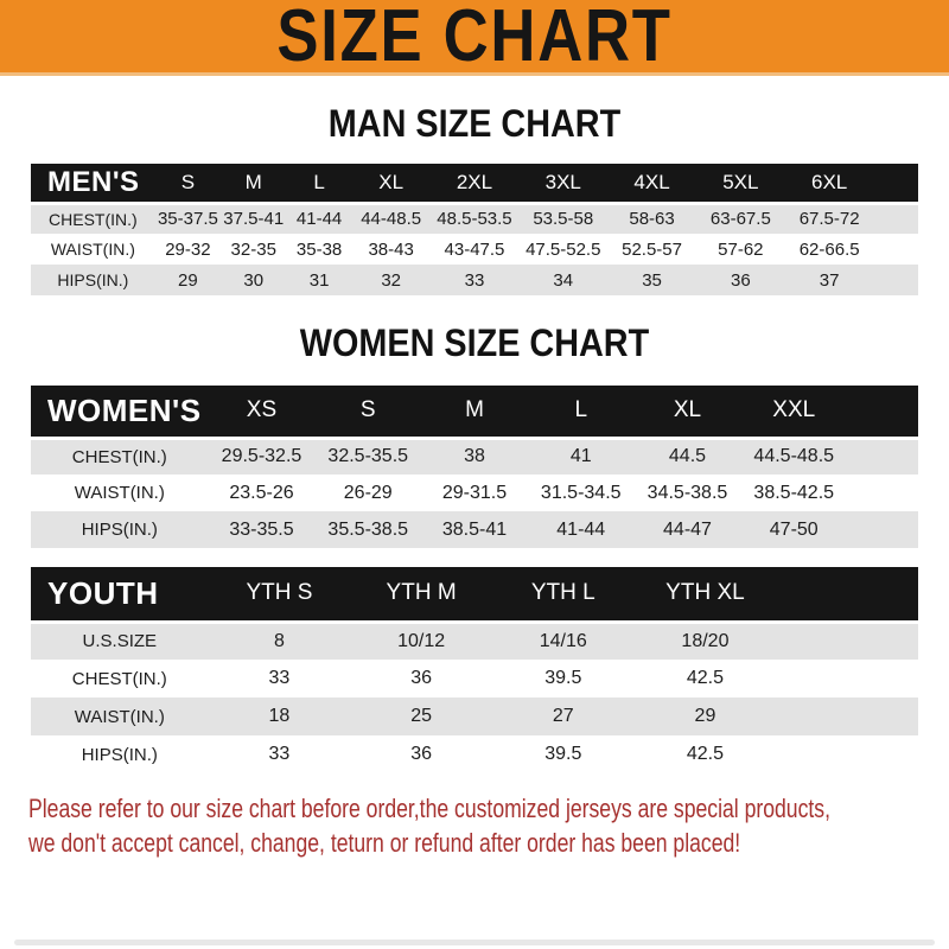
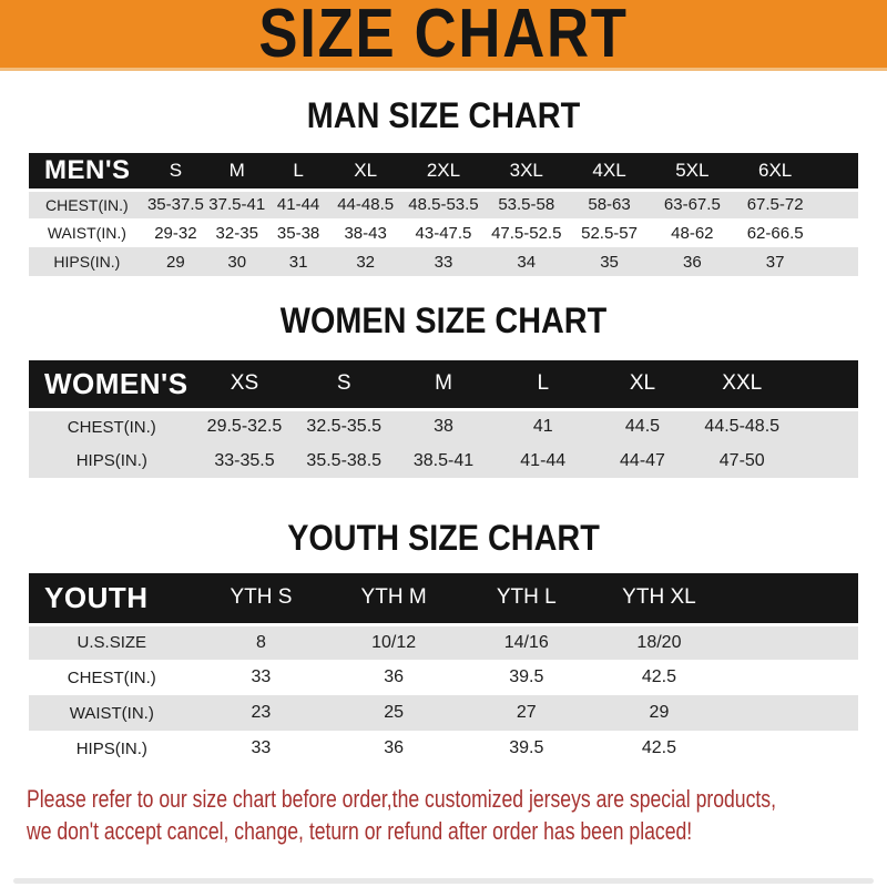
  SIZE CHART
  MAN SIZE CHART
  MEN'S	S	M	L	XL	2XL	3XL	4XL	5XL	6XL
  CHEST(IN.)	35-37.5	37.5-41	41-44	44-48.5	48.5-53.5	53.5-58	58-63	63-67.5	67.5-72
- WAIST(IN.)	29-32	32-35	35-38	38-43	43-47.5	47.5-52.5	52.5-57	57-62	62-66.5
+ WAIST(IN.)	29-32	32-35	35-38	38-43	43-47.5	47.5-52.5	52.5-57	48-62	62-66.5
  HIPS(IN.)	29	30	31	32	33	34	35	36	37
  WOMEN SIZE CHART
  WOMEN'S	XS	S	M	L	XL	XXL
  CHEST(IN.)	29.5-32.5	32.5-35.5	38	41	44.5	44.5-48.5
- WAIST(IN.)	23.5-26	26-29	29-31.5	31.5-34.5	34.5-38.5	38.5-42.5
  HIPS(IN.)	33-35.5	35.5-38.5	38.5-41	41-44	44-47	47-50
+ YOUTH SIZE CHART
  YOUTH	YTH S	YTH M	YTH L	YTH XL
  U.S.SIZE	8	10/12	14/16	18/20
  CHEST(IN.)	33	36	39.5	42.5
- WAIST(IN.)	18	25	27	29
+ WAIST(IN.)	23	25	27	29
  HIPS(IN.)	33	36	39.5	42.5
  Please refer to our size chart before order,the customized jerseys are special products,
  we don't accept cancel, change, teturn or refund after order has been placed!
